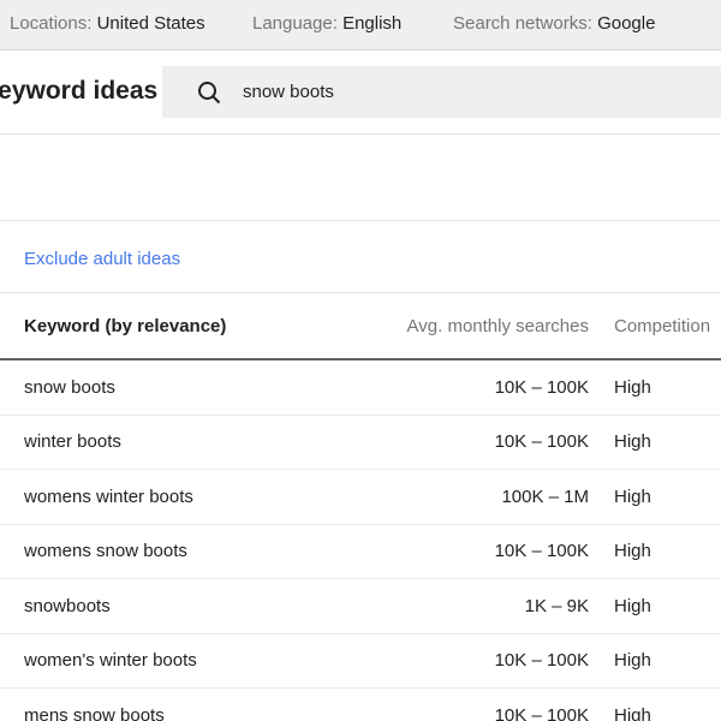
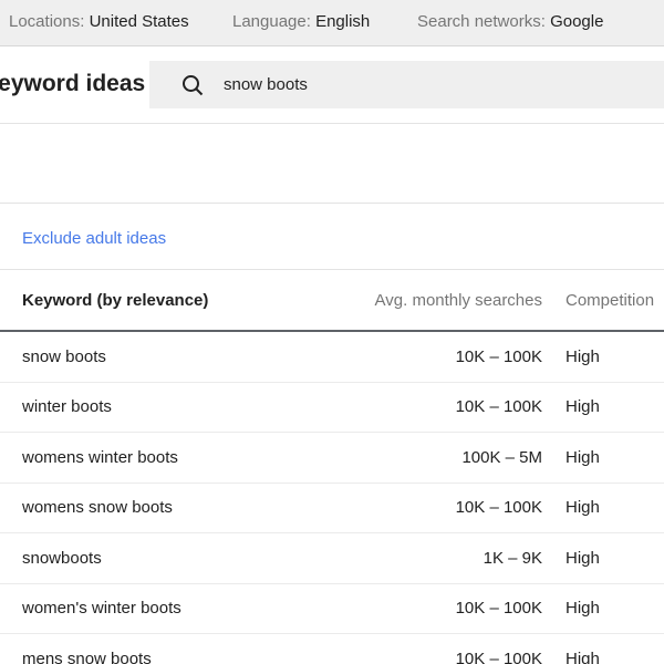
  Locations: United States
  Language: English
  Search networks: Google
  eyword ideas
  snow boots
  Exclude adult ideas
  Keyword (by relevance)
  Avg. monthly searches
  Competition
  snow boots
  10K – 100K
  High
  winter boots
  10K – 100K
  High
  womens winter boots
- 100K – 1M
+ 100K – 5M
  High
  womens snow boots
  10K – 100K
  High
  snowboots
  1K – 9K
  High
  women's winter boots
  10K – 100K
  High
  mens snow boots
  10K – 100K
  High
